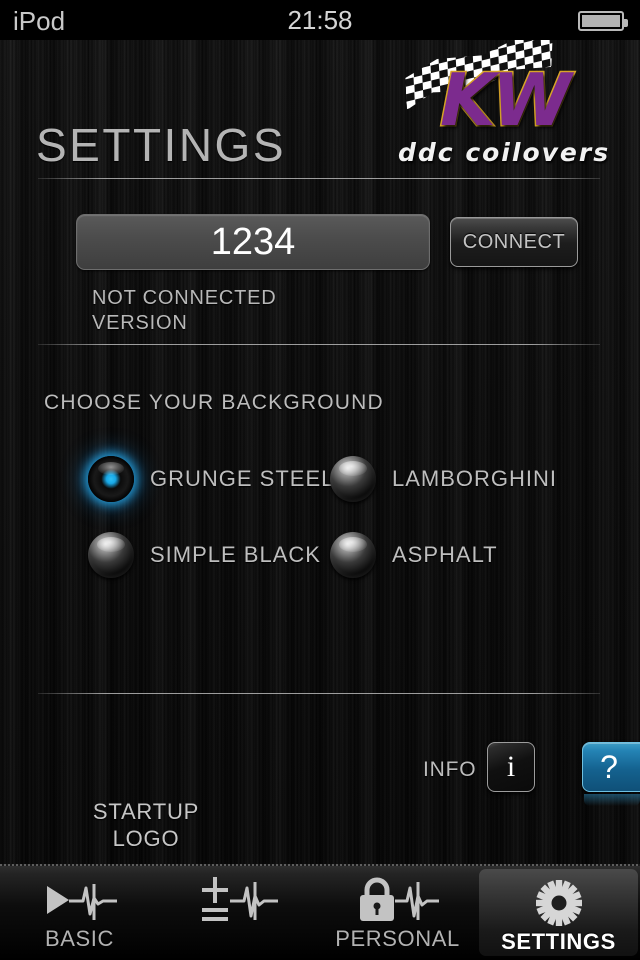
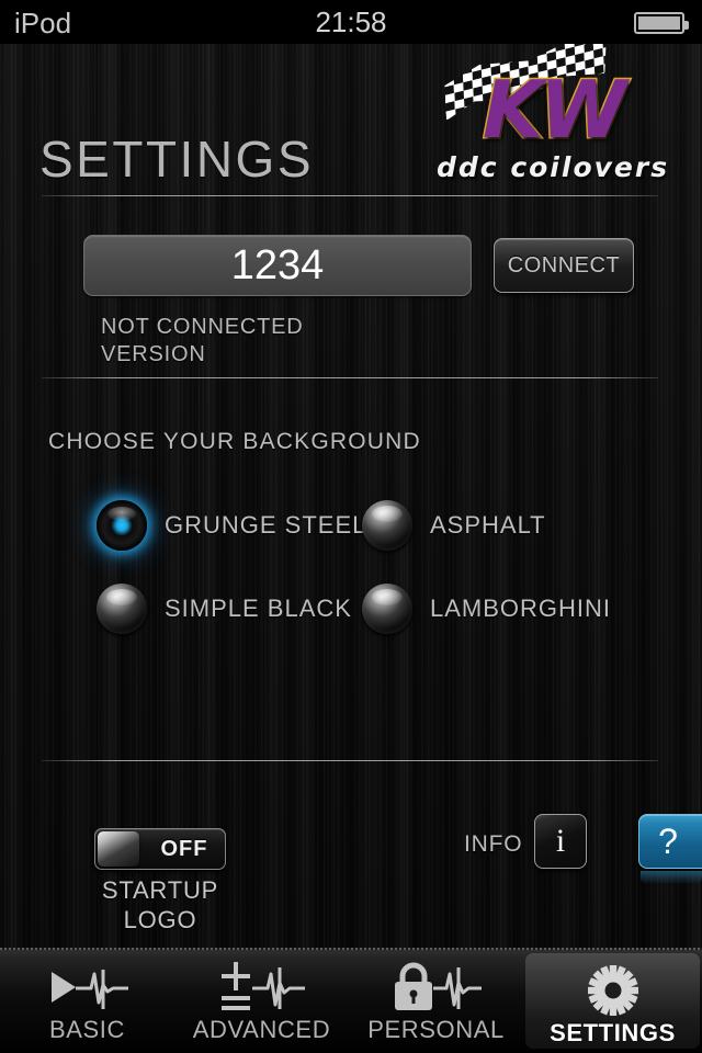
  iPod
  21:58
  SETTINGS
  KW
  ddc coilovers
  1234
  CONNECT
  NOT CONNECTED
  VERSION
  CHOOSE YOUR BACKGROUND
  GRUNGE STEEL
- LAMBORGHINI
+ ASPHALT
  SIMPLE BLACK
- ASPHALT
+ LAMBORGHINI
+ OFF
  STARTUP
  LOGO
  INFO
  i
  ?
  BASIC
+ ADVANCED
  PERSONAL
  SETTINGS
